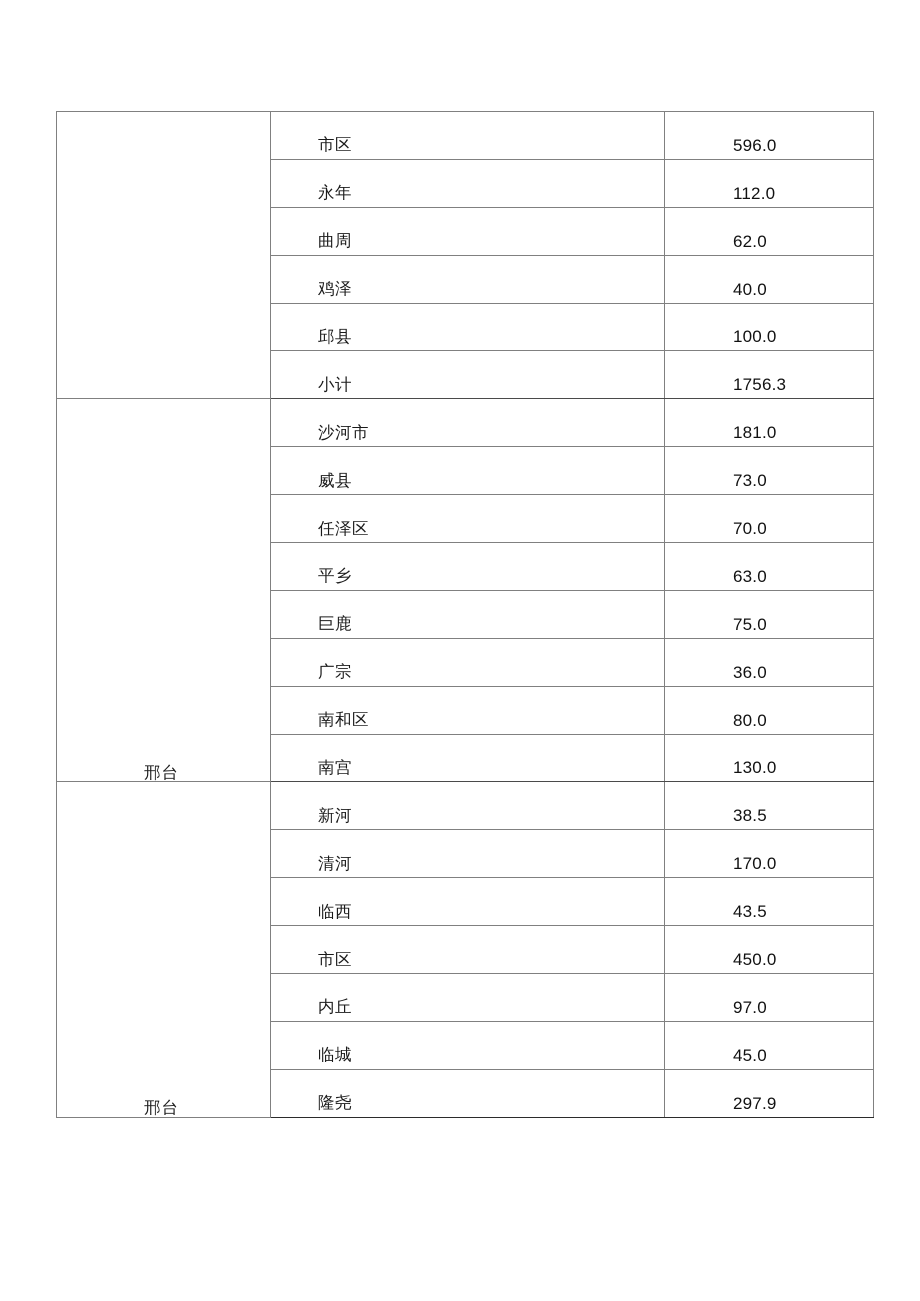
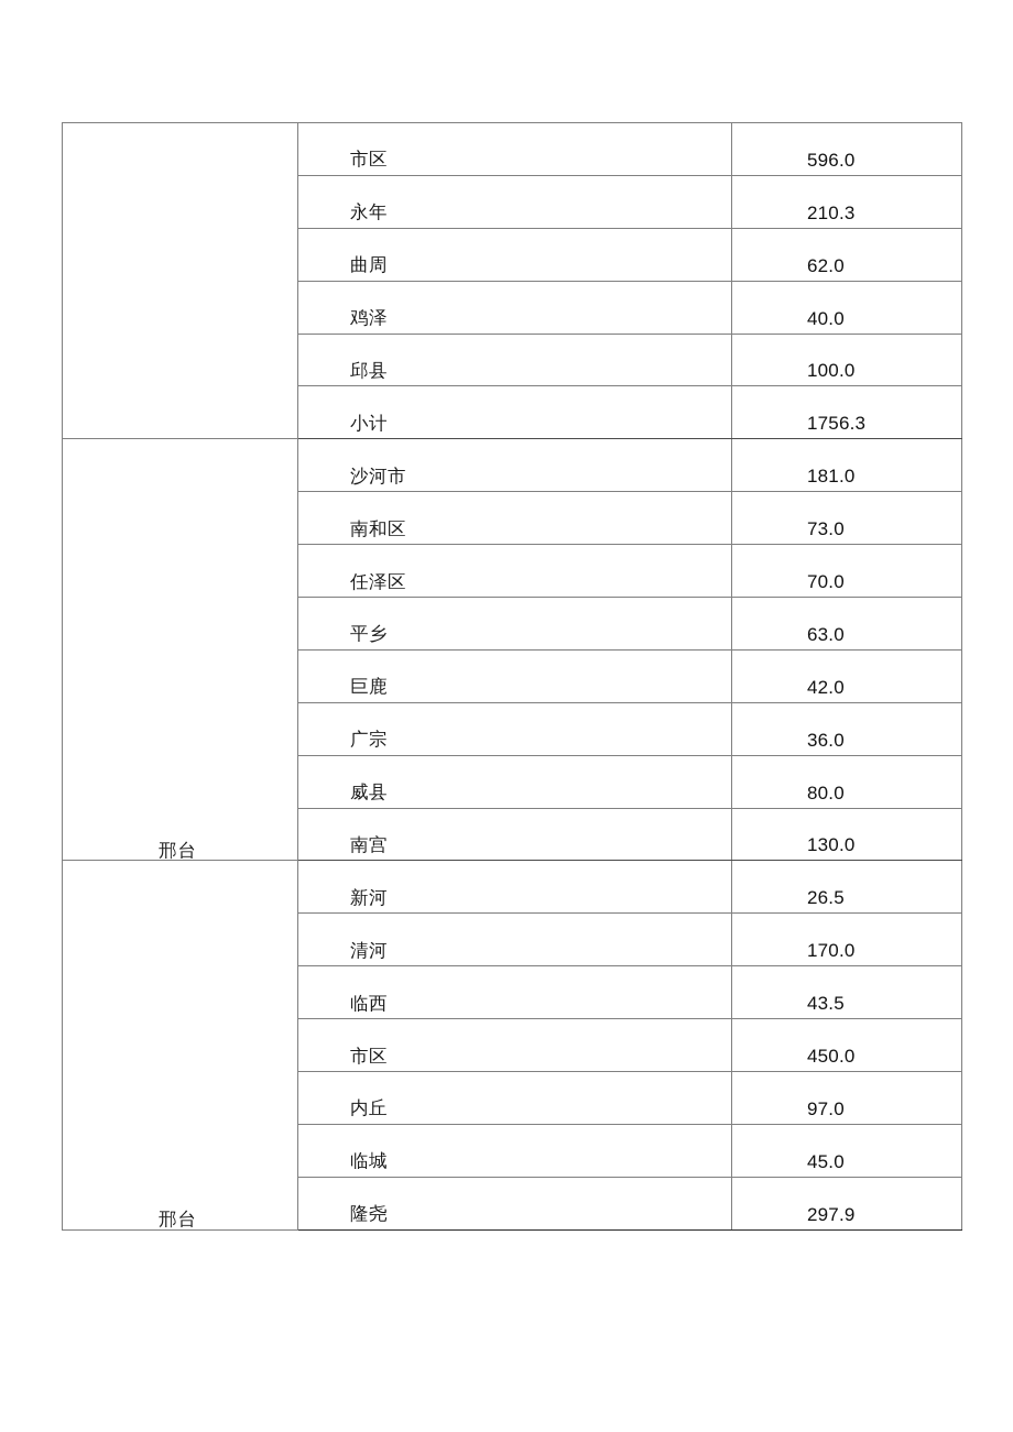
  	市区	596.0
- 永年	112.0
+ 永年	210.3
  曲周	62.0
  鸡泽	40.0
  邱县	100.0
  小计	1756.3
  邢台	沙河市	181.0
- 威县	73.0
+ 南和区	73.0
  任泽区	70.0
  平乡	63.0
- 巨鹿	75.0
+ 巨鹿	42.0
  广宗	36.0
- 南和区	80.0
+ 威县	80.0
  南宫	130.0
- 邢台	新河	38.5
+ 邢台	新河	26.5
  清河	170.0
  临西	43.5
  市区	450.0
  内丘	97.0
  临城	45.0
  隆尧	297.9
